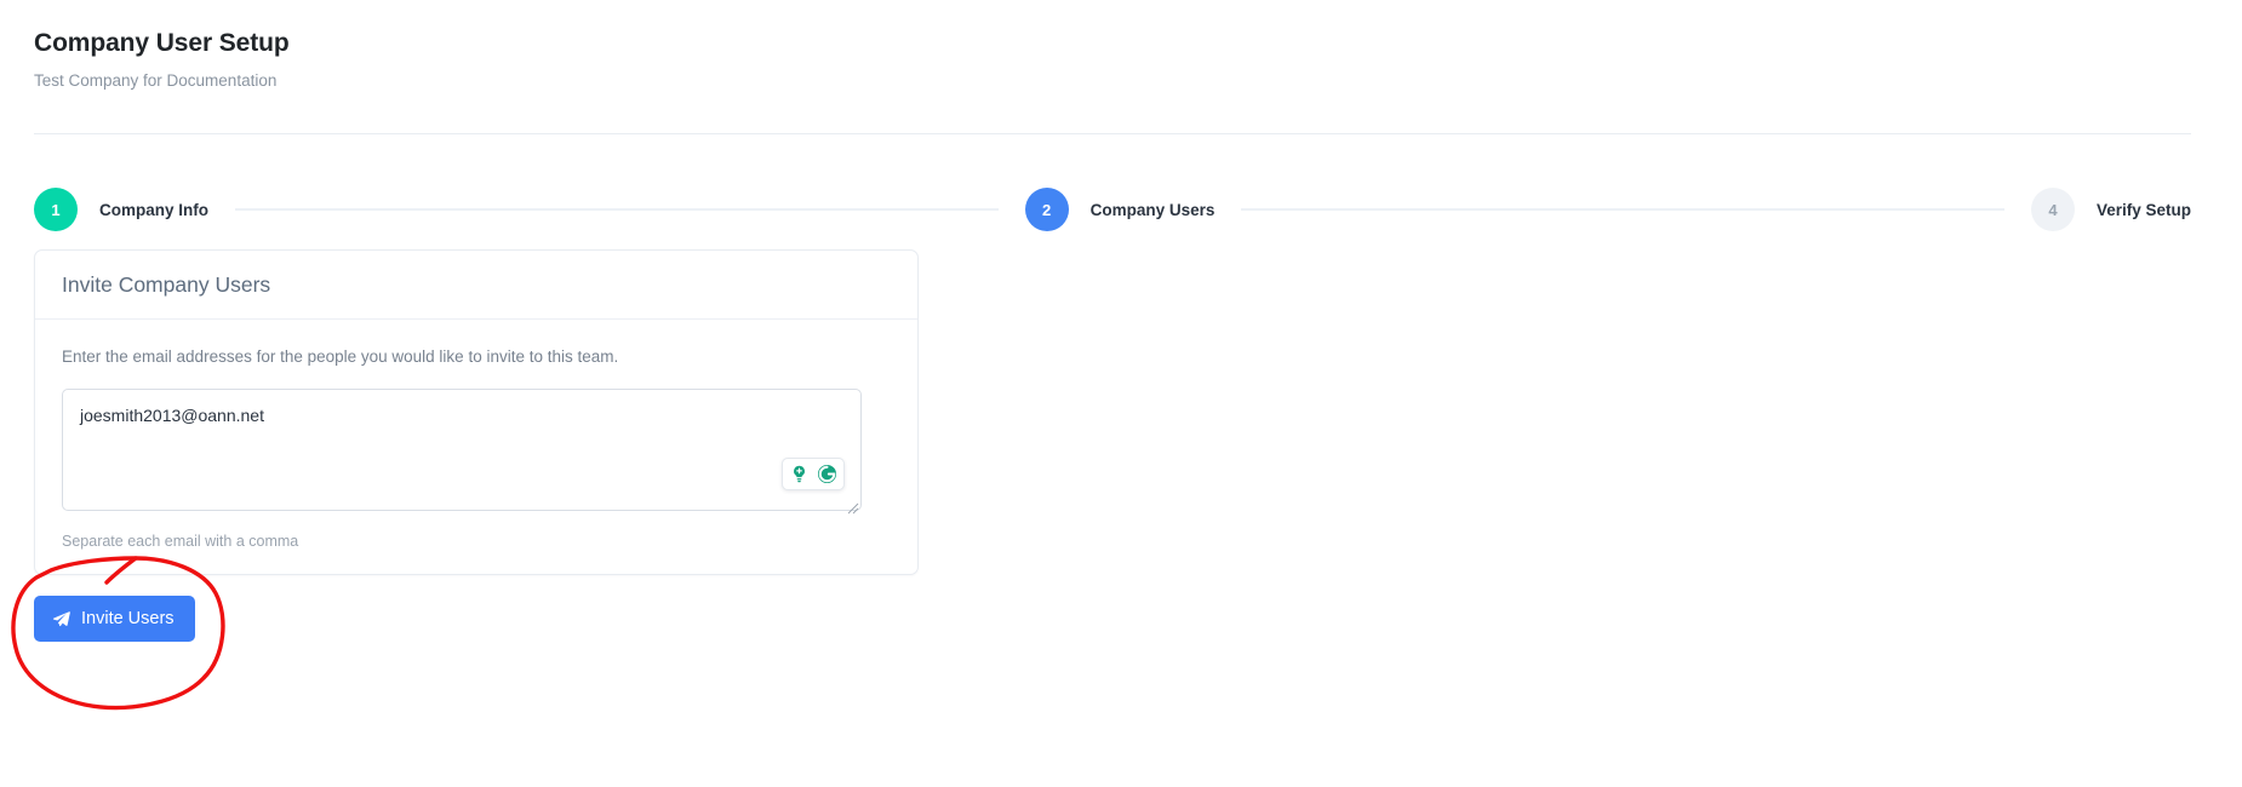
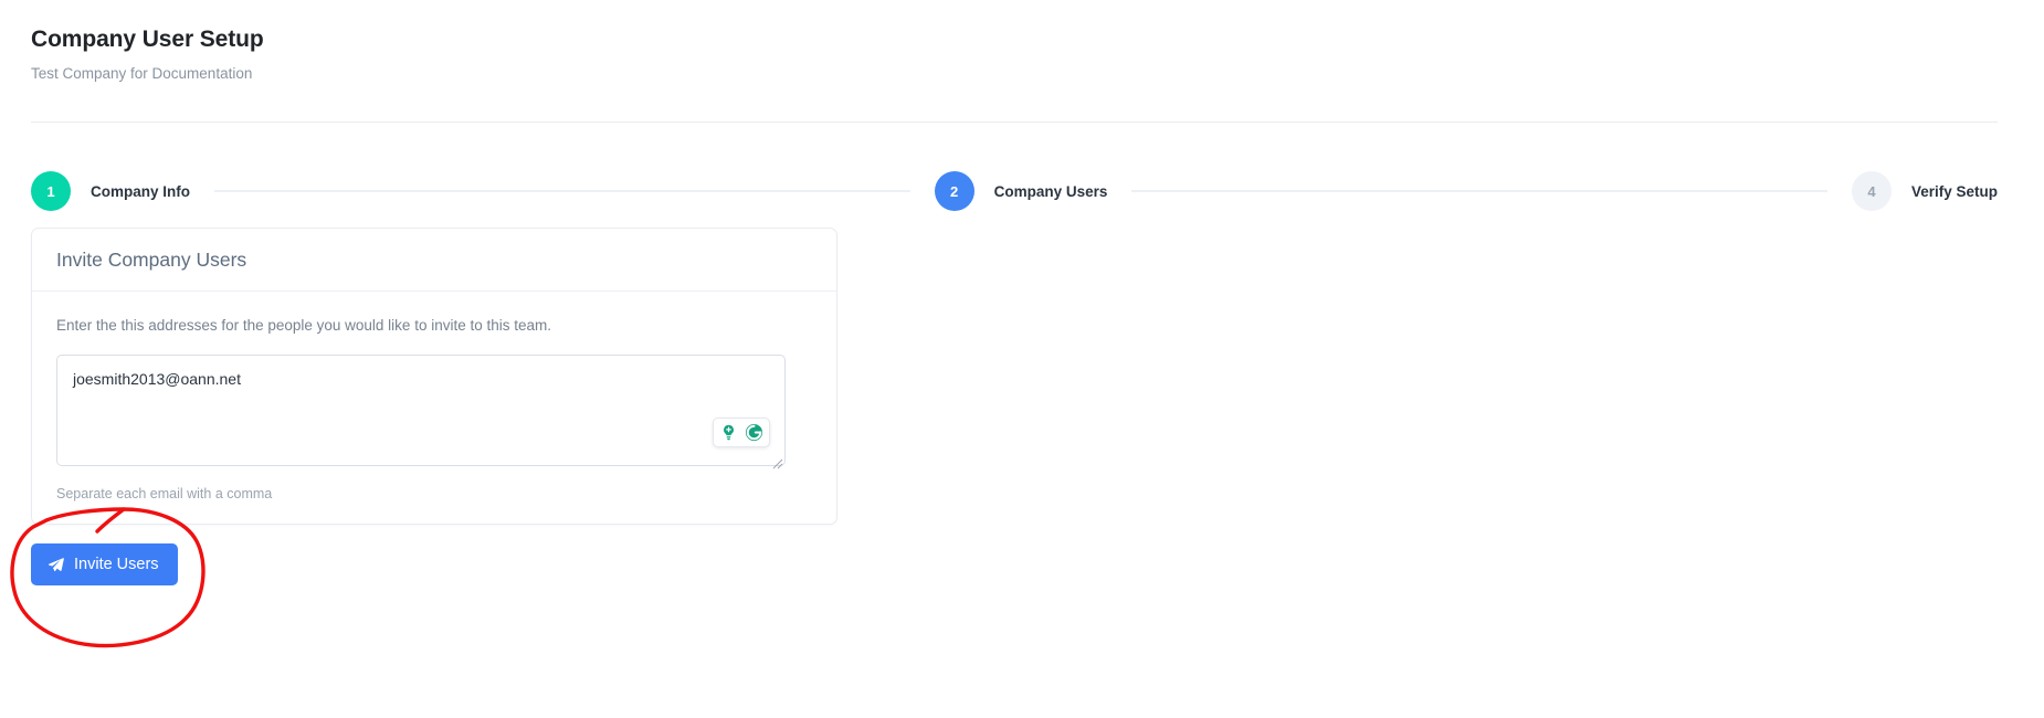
  Company User Setup
  Test Company for Documentation
  1
  Company Info
  2
  Company Users
  4
  Verify Setup
  Invite Company Users
- Enter the email addresses for the people you would like to invite to this team.
+ Enter the this addresses for the people you would like to invite to this team.
  joesmith2013@oann.net
  Separate each email with a comma
  Invite Users
